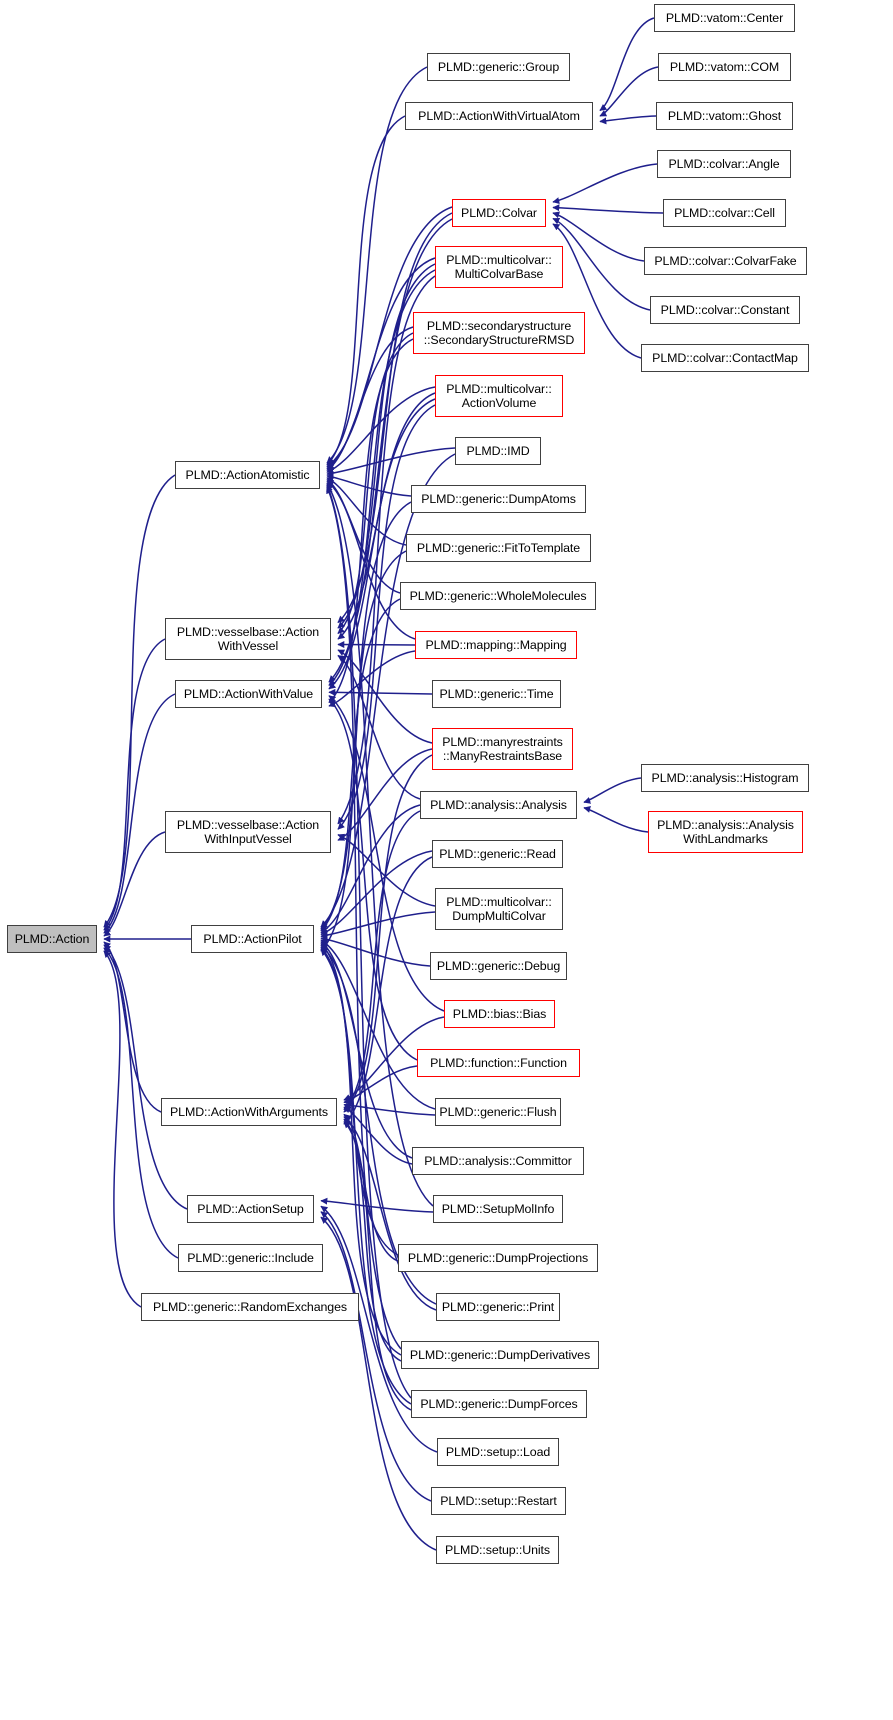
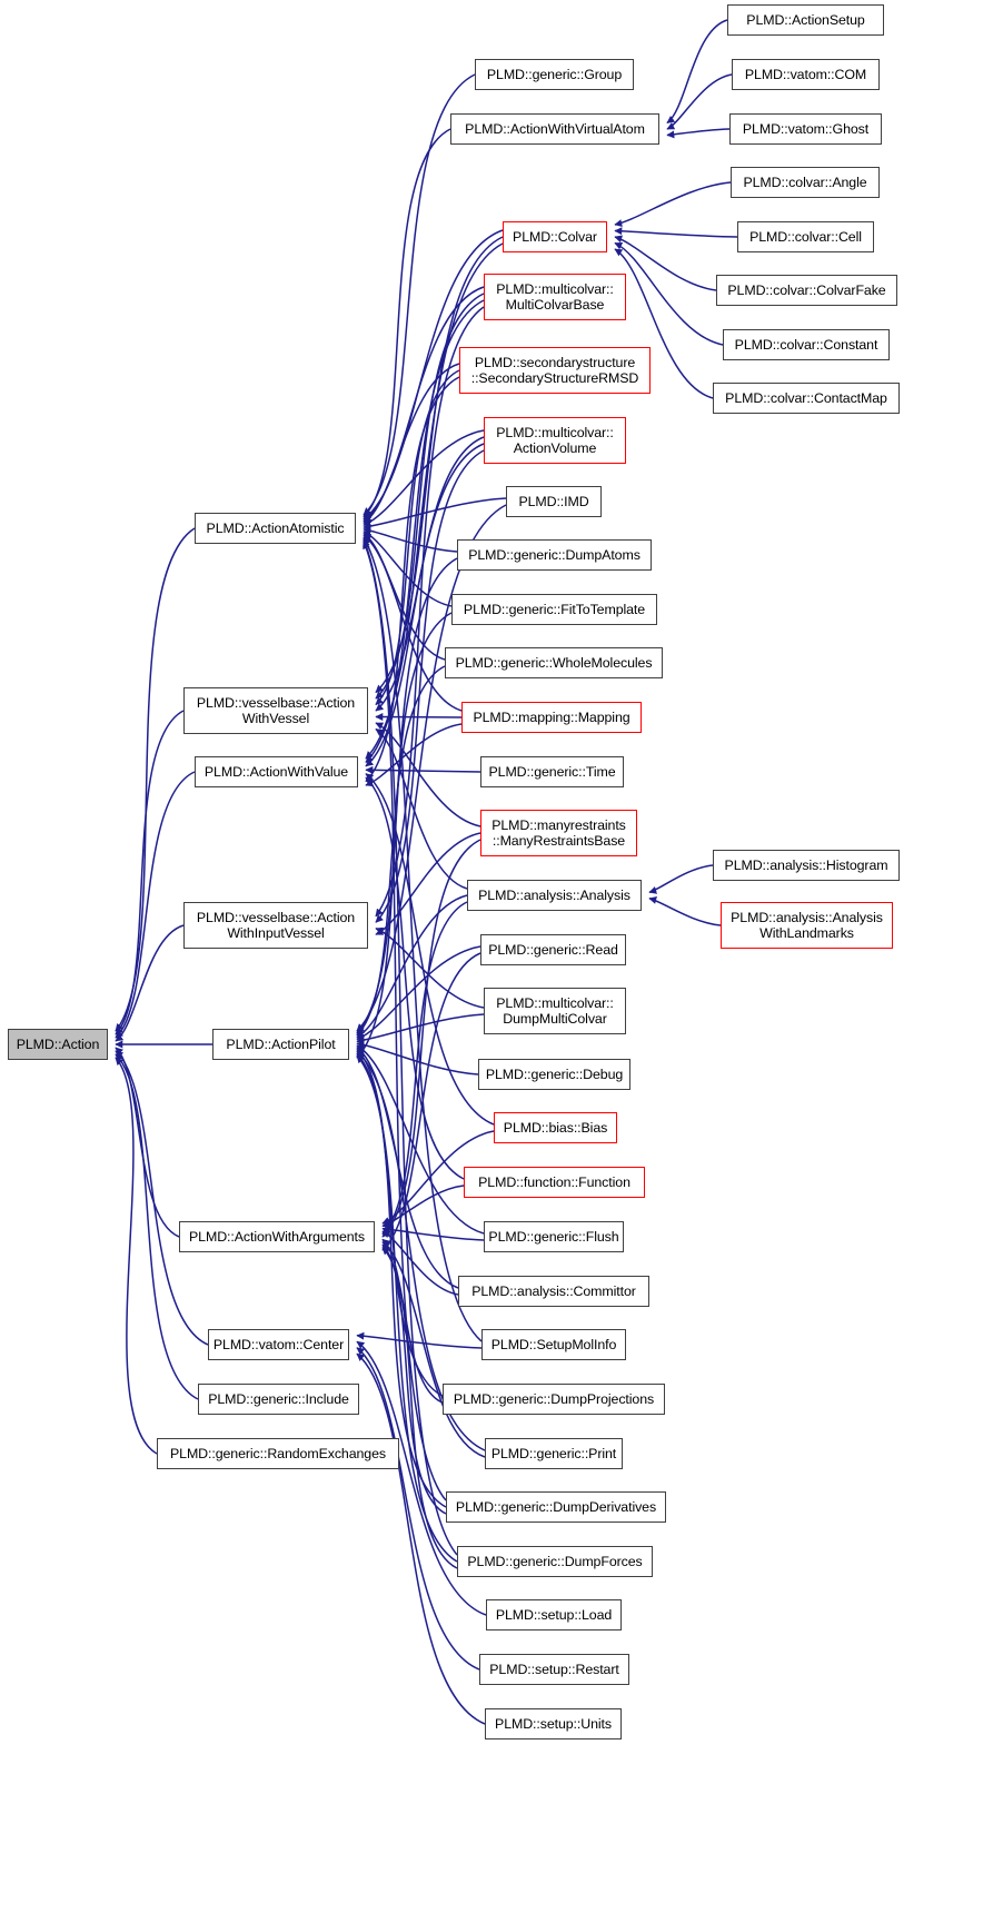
  PLMD::Action
  PLMD::ActionAtomistic
  PLMD::vesselbase::Action
  WithVessel
  PLMD::ActionWithValue
  PLMD::vesselbase::Action
  WithInputVessel
  PLMD::ActionPilot
  PLMD::ActionWithArguments
- PLMD::ActionSetup
+ PLMD::vatom::Center
  PLMD::generic::Include
  PLMD::generic::RandomExchanges
  PLMD::generic::Group
  PLMD::ActionWithVirtualAtom
  PLMD::Colvar
  PLMD::multicolvar::
  MultiColvarBase
  PLMD::secondarystructure
  ::SecondaryStructureRMSD
  PLMD::multicolvar::
  ActionVolume
  PLMD::IMD
  PLMD::generic::DumpAtoms
  PLMD::generic::FitToTemplate
  PLMD::generic::WholeMolecules
  PLMD::mapping::Mapping
  PLMD::generic::Time
  PLMD::manyrestraints
  ::ManyRestraintsBase
  PLMD::analysis::Analysis
  PLMD::generic::Read
  PLMD::multicolvar::
  DumpMultiColvar
  PLMD::generic::Debug
  PLMD::bias::Bias
  PLMD::function::Function
  PLMD::generic::Flush
  PLMD::analysis::Committor
  PLMD::SetupMolInfo
  PLMD::generic::DumpProjections
  PLMD::generic::Print
  PLMD::generic::DumpDerivatives
  PLMD::generic::DumpForces
  PLMD::setup::Load
  PLMD::setup::Restart
  PLMD::setup::Units
- PLMD::vatom::Center
+ PLMD::ActionSetup
  PLMD::vatom::COM
  PLMD::vatom::Ghost
  PLMD::colvar::Angle
  PLMD::colvar::Cell
  PLMD::colvar::ColvarFake
  PLMD::colvar::Constant
  PLMD::colvar::ContactMap
  PLMD::analysis::Histogram
  PLMD::analysis::Analysis
  WithLandmarks
